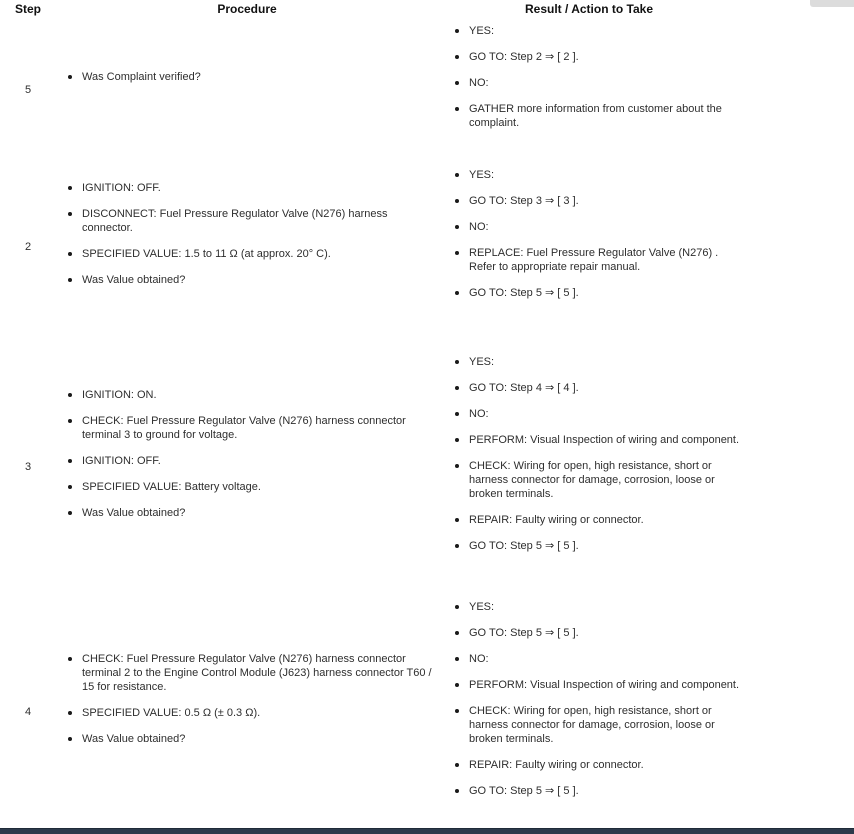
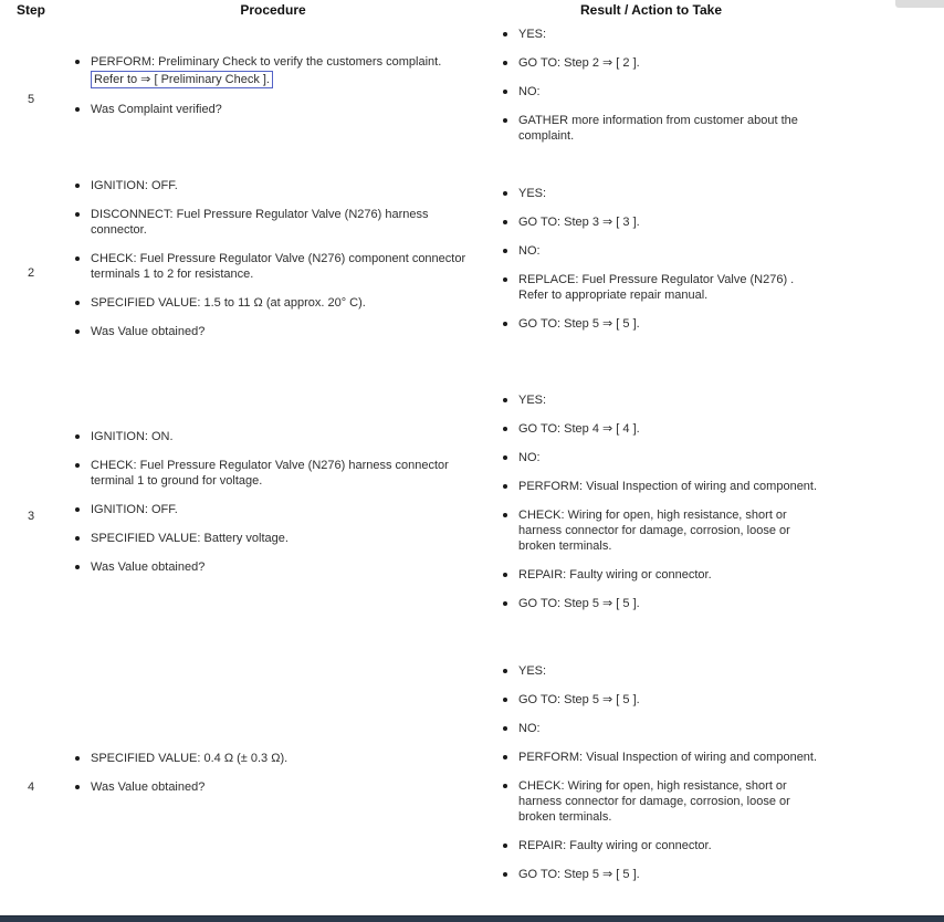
  Step
  Procedure
  Result / Action to Take
  5
+ PERFORM: Preliminary Check to verify the customers complaint.
+ Refer to ⇒ [ Preliminary Check ].
  Was Complaint verified?
  YES:
  GO TO: Step 2 ⇒ [ 2 ].
  NO:
  GATHER more information from customer about the complaint.
  2
  IGNITION: OFF.
  DISCONNECT: Fuel Pressure Regulator Valve (N276) harness connector.
+ CHECK: Fuel Pressure Regulator Valve (N276) component connector terminals 1 to 2 for resistance.
  SPECIFIED VALUE: 1.5 to 11 Ω (at approx. 20° C).
  Was Value obtained?
  YES:
  GO TO: Step 3 ⇒ [ 3 ].
  NO:
  REPLACE: Fuel Pressure Regulator Valve (N276) . Refer to appropriate repair manual.
  GO TO: Step 5 ⇒ [ 5 ].
  3
  IGNITION: ON.
- CHECK: Fuel Pressure Regulator Valve (N276) harness connector terminal 3 to ground for voltage.
+ CHECK: Fuel Pressure Regulator Valve (N276) harness connector terminal 1 to ground for voltage.
  IGNITION: OFF.
  SPECIFIED VALUE: Battery voltage.
  Was Value obtained?
  YES:
  GO TO: Step 4 ⇒ [ 4 ].
  NO:
  PERFORM: Visual Inspection of wiring and component.
  CHECK: Wiring for open, high resistance, short or harness connector for damage, corrosion, loose or broken terminals.
  REPAIR: Faulty wiring or connector.
  GO TO: Step 5 ⇒ [ 5 ].
  4
- CHECK: Fuel Pressure Regulator Valve (N276) harness connector terminal 2 to the Engine Control Module (J623) harness connector T60 / 15 for resistance.
- SPECIFIED VALUE: 0.5 Ω (± 0.3 Ω).
+ SPECIFIED VALUE: 0.4 Ω (± 0.3 Ω).
  Was Value obtained?
  YES:
  GO TO: Step 5 ⇒ [ 5 ].
  NO:
  PERFORM: Visual Inspection of wiring and component.
  CHECK: Wiring for open, high resistance, short or harness connector for damage, corrosion, loose or broken terminals.
  REPAIR: Faulty wiring or connector.
  GO TO: Step 5 ⇒ [ 5 ].
